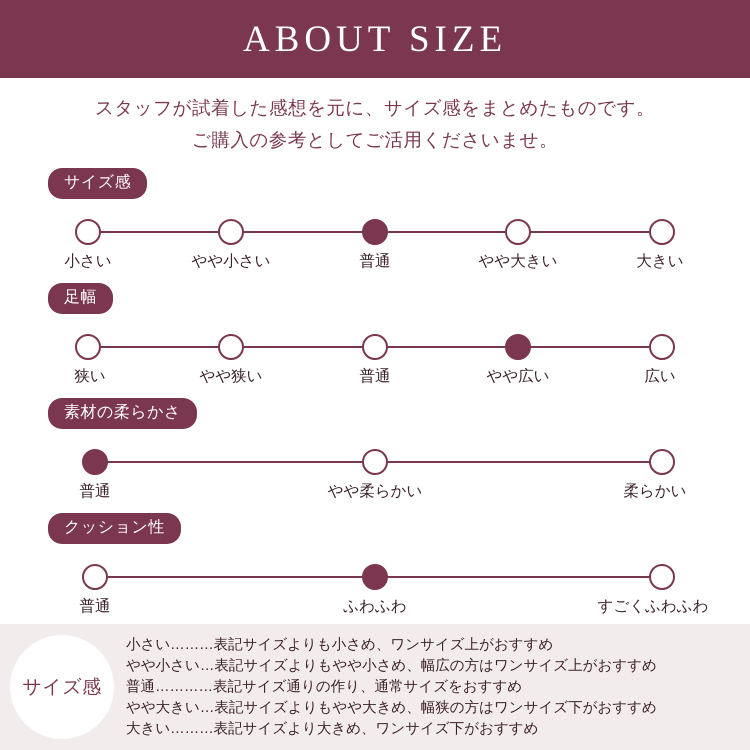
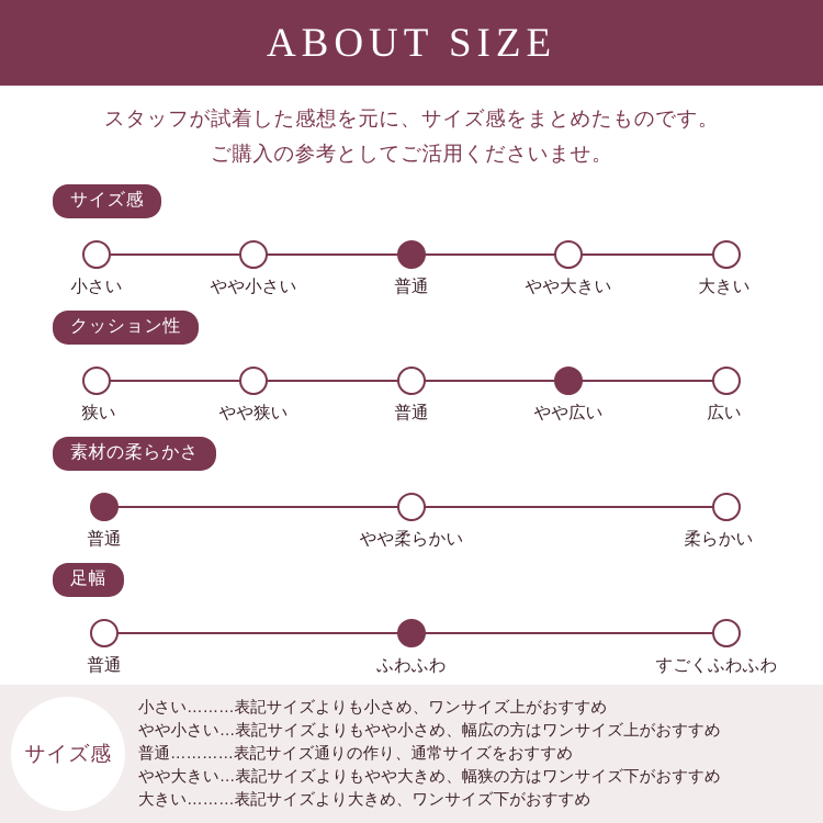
  ABOUT SIZE
  スタッフが試着した感想を元に、サイズ感をまとめたものです。
  ご購入の参考としてご活用くださいませ。
  サイズ感
  小さい
  やや小さい
  普通
  やや大きい
  大きい
- 足幅
+ クッション性
  狭い
  やや狭い
  普通
  やや広い
  広い
  素材の柔らかさ
  普通
  やや柔らかい
  柔らかい
- クッション性
+ 足幅
  普通
  ふわふわ
  すごくふわふわ
  サイズ感
  小さい………表記サイズよりも小さめ、ワンサイズ上がおすすめ
  やや小さい…表記サイズよりもやや小さめ、幅広の方はワンサイズ上がおすすめ
  普通…………表記サイズ通りの作り、通常サイズをおすすめ
  やや大きい…表記サイズよりもやや大きめ、幅狭の方はワンサイズ下がおすすめ
  大きい………表記サイズより大きめ、ワンサイズ下がおすすめ
